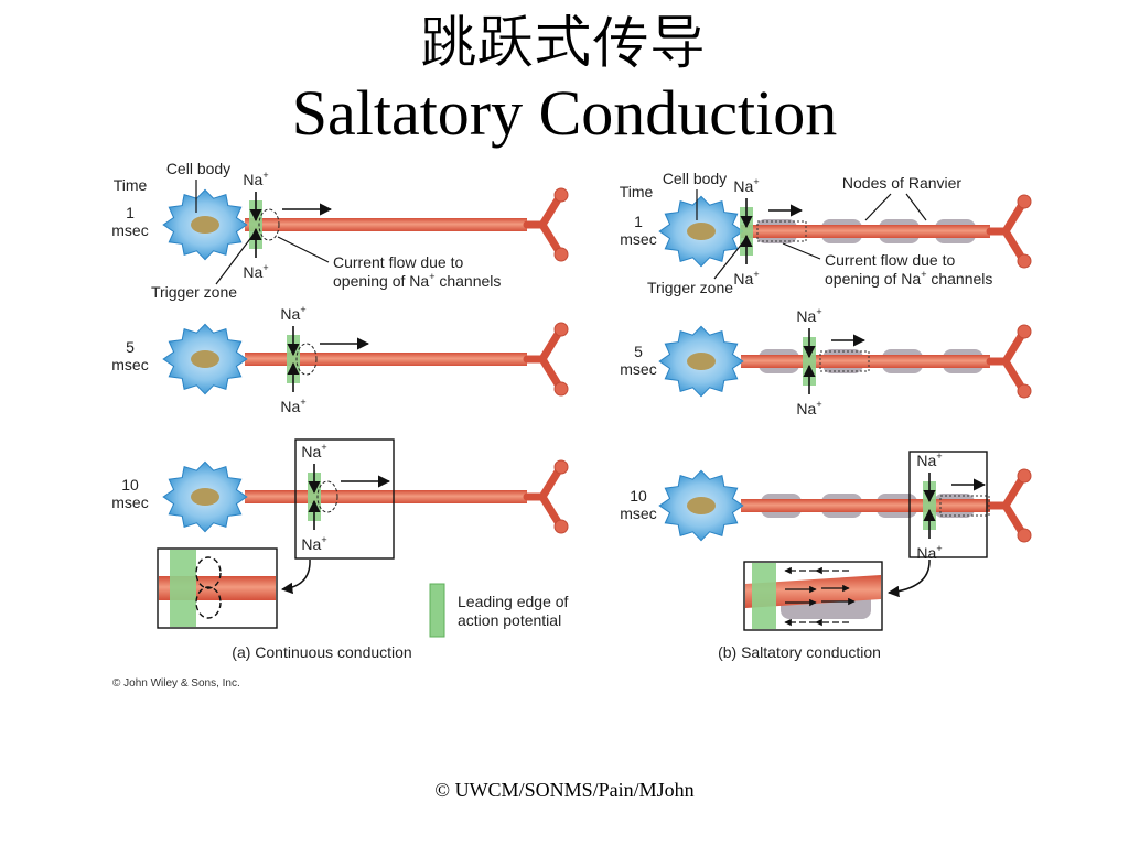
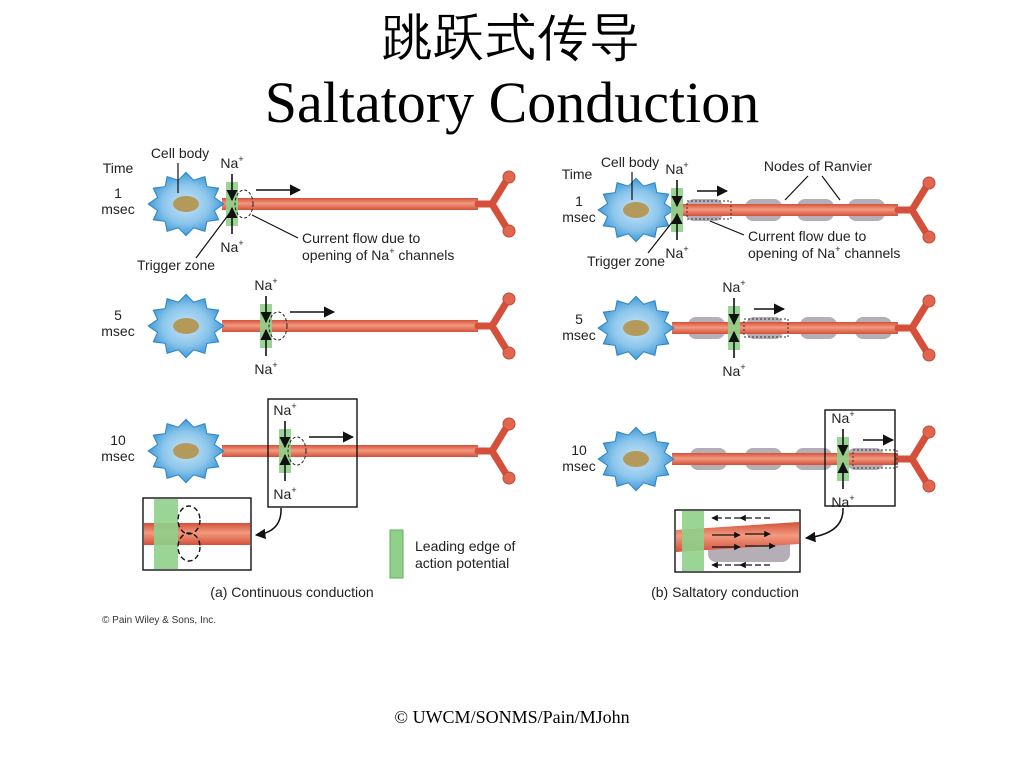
  跳跃式传导
  Saltatory Conduction
  Time
  1
  msec
  Na+
  Na+
  5
  msec
  Na+
  Na+
  10
  msec
  Na+
  Na+
  Cell body
  Trigger zone
  Current flow due to
  opening of Na+ channels
  (a) Continuous conduction
  Leading edge of
  action potential
- © John Wiley & Sons, Inc.
+ © Pain Wiley & Sons, Inc.
  Time
  1
  msec
  Na+
  Na+
  5
  msec
  Na+
  Na+
  10
  msec
  Na+
  Na+
  Cell body
  Trigger zone
  Nodes of Ranvier
  Current flow due to
  opening of Na+ channels
  (b) Saltatory conduction
  © UWCM/SONMS/Pain/MJohn
